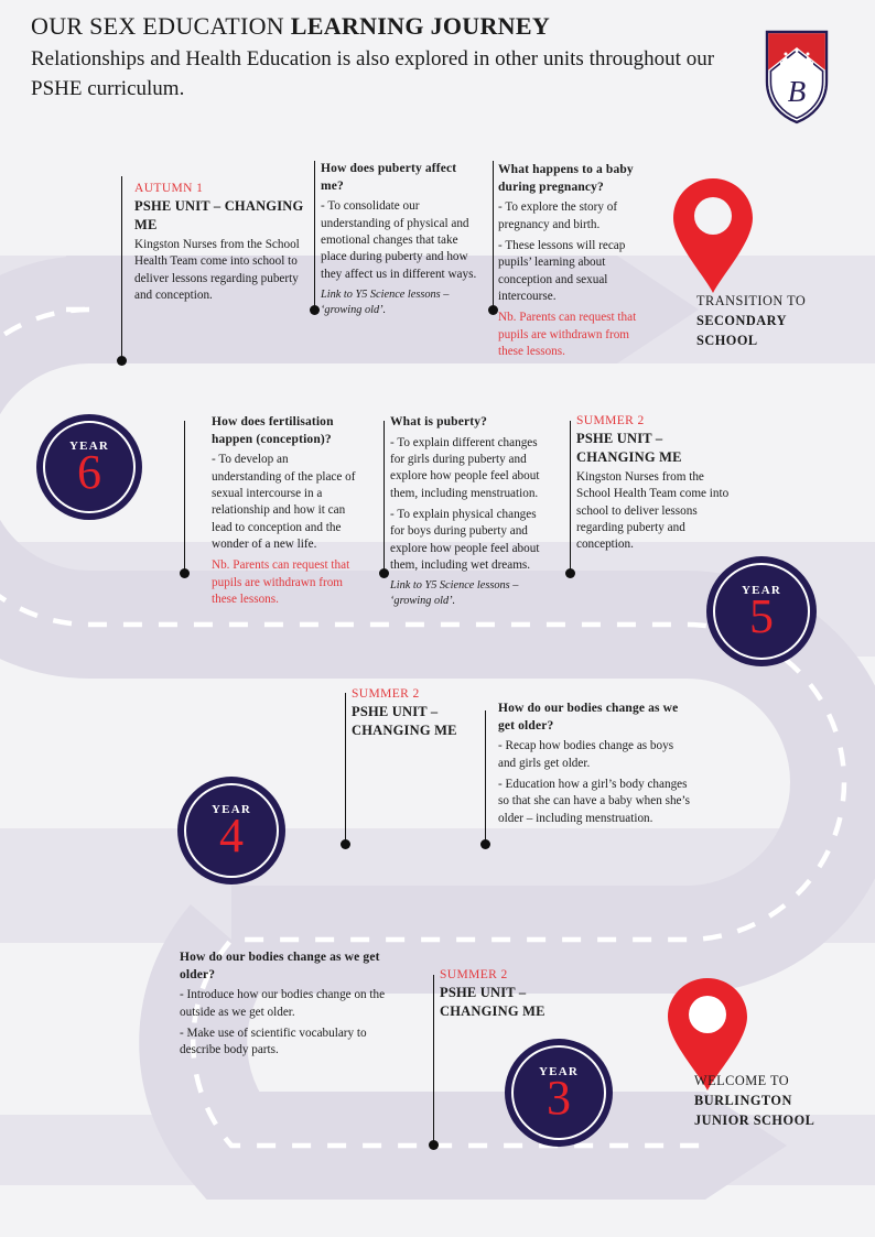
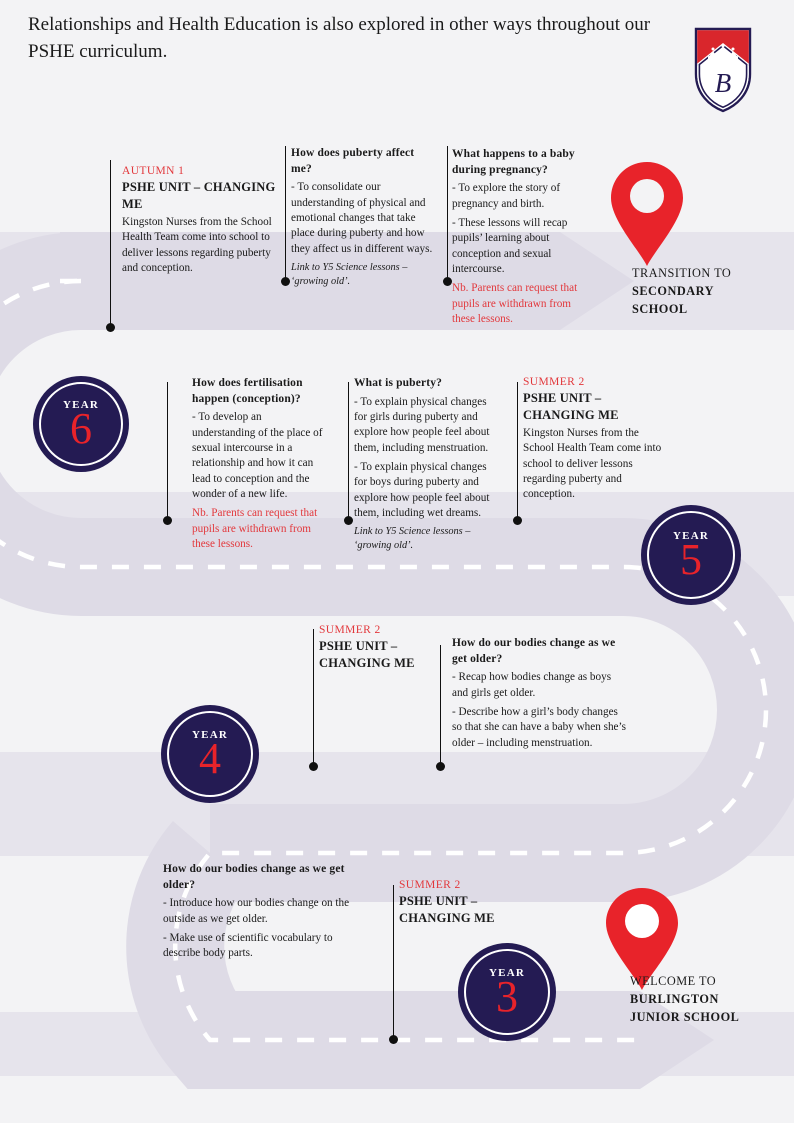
- OUR SEX EDUCATION LEARNING JOURNEY
- Relationships and Health Education is also explored in other units throughout our PSHE curriculum.
+ Relationships and Health Education is also explored in other ways throughout our PSHE curriculum.
  B
  YEAR
  6
  YEAR
  5
  YEAR
  4
  YEAR
  3
  AUTUMN 1
  PSHE UNIT – CHANGING ME
  Kingston Nurses from the School Health Team come into school to deliver lessons regarding puberty and conception.
  How does puberty affect me?
  - To consolidate our understanding of physical and emotional changes that take place during puberty and how they affect us in different ways.
  Link to Y5 Science lessons – ‘growing old’.
  What happens to a baby during pregnancy?
  - To explore the story of pregnancy and birth.
  - These lessons will recap pupils’ learning about conception and sexual intercourse.
  Nb. Parents can request that pupils are withdrawn from these lessons.
  How does fertilisation happen (conception)?
  - To develop an understanding of the place of sexual intercourse in a relationship and how it can lead to conception and the wonder of a new life.
  Nb. Parents can request that pupils are withdrawn from these lessons.
  What is puberty?
- - To explain different changes for girls during puberty and explore how people feel about them, including menstruation.
+ - To explain physical changes for girls during puberty and explore how people feel about them, including menstruation.
  - To explain physical changes for boys during puberty and explore how people feel about them, including wet dreams.
  Link to Y5 Science lessons – ‘growing old’.
  SUMMER 2
  PSHE UNIT – CHANGING ME
  Kingston Nurses from the School Health Team come into school to deliver lessons regarding puberty and conception.
  SUMMER 2
  PSHE UNIT – CHANGING ME
  How do our bodies change as we get older?
  - Recap how bodies change as boys and girls get older.
- - Education how a girl’s body changes so that she can have a baby when she’s older – including menstruation.
+ - Describe how a girl’s body changes so that she can have a baby when she’s older – including menstruation.
  How do our bodies change as we get older?
  - Introduce how our bodies change on the outside as we get older.
  - Make use of scientific vocabulary to describe body parts.
  SUMMER 2
  PSHE UNIT – CHANGING ME
  TRANSITION TO
  SECONDARY
  SCHOOL
  WELCOME TO
  BURLINGTON
  JUNIOR SCHOOL
